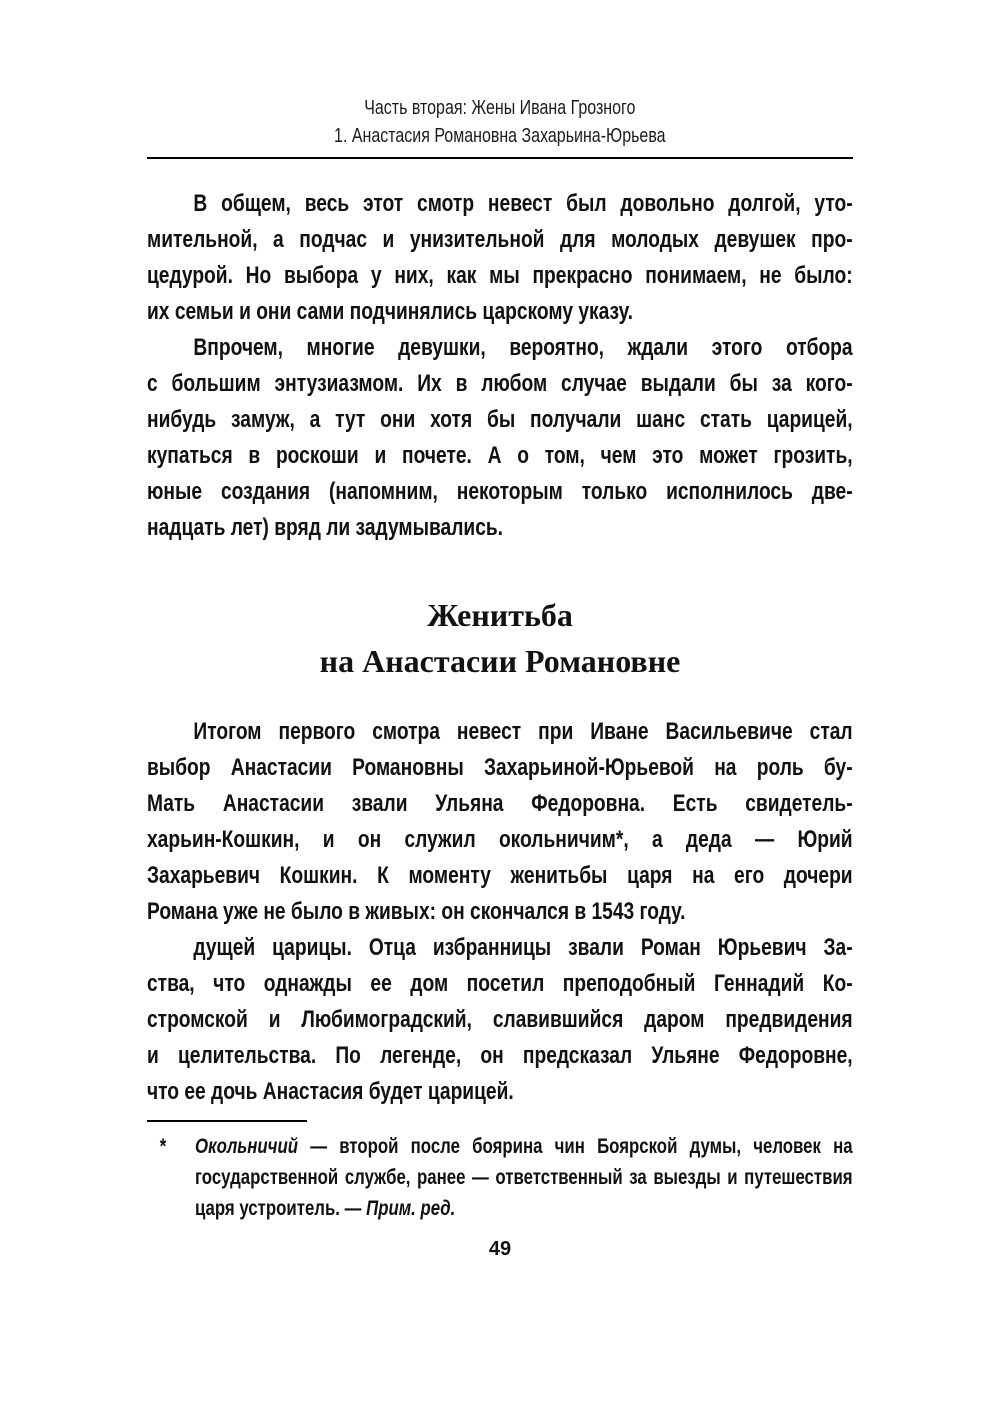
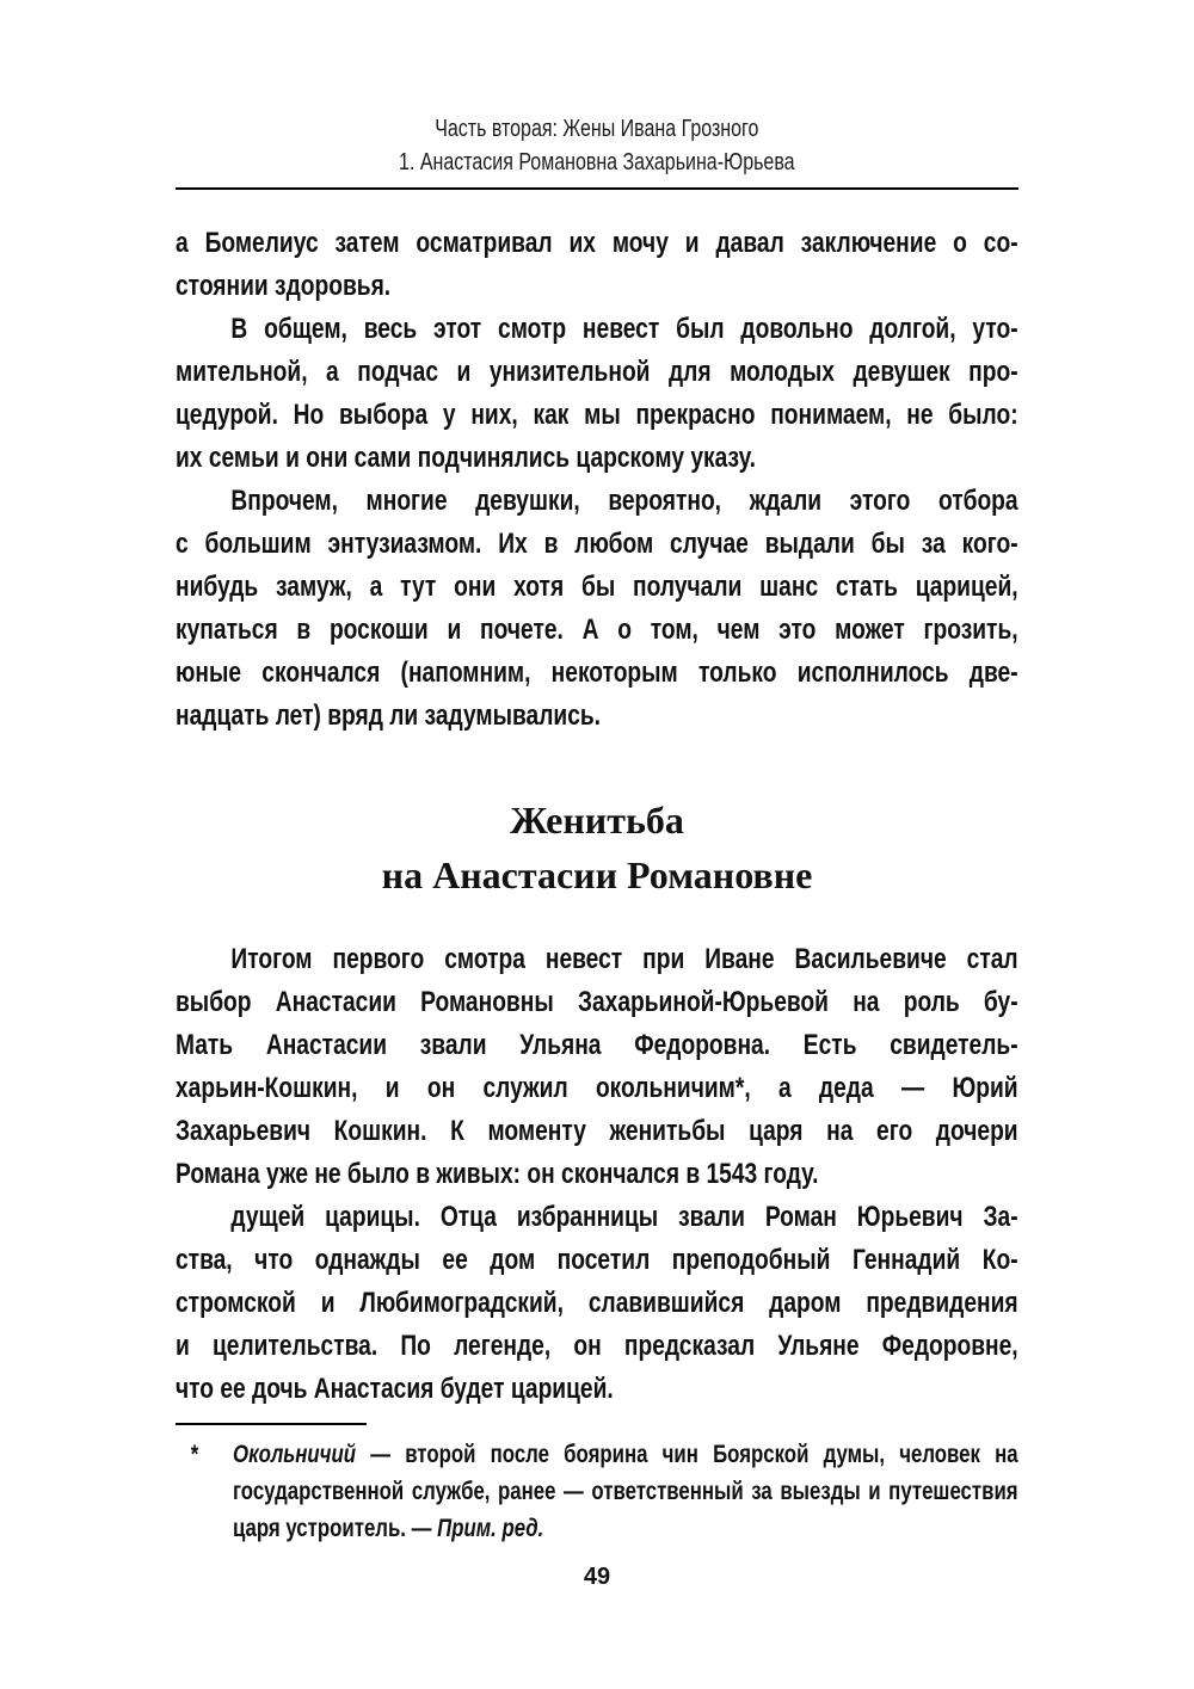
  Часть вторая: Жены Ивана Грозного
  1. Анастасия Романовна Захарьина-Юрьева
+ а Бомелиус затем осматривал их мочу и давал заключение о со-
+ стоянии здоровья.
  В общем, весь этот смотр невест был довольно долгой, уто-
  мительной, а подчас и унизительной для молодых девушек про-
  цедурой. Но выбора у них, как мы прекрасно понимаем, не было:
  их семьи и они сами подчинялись царскому указу.
  Впрочем, многие девушки, вероятно, ждали этого отбора
  с большим энтузиазмом. Их в любом случае выдали бы за кого-
  нибудь замуж, а тут они хотя бы получали шанс стать царицей,
  купаться в роскоши и почете. А о том, чем это может грозить,
- юные создания (напомним, некоторым только исполнилось две-
+ юные скончался (напомним, некоторым только исполнилось две-
  надцать лет) вряд ли задумывались.
  Женитьба
  на Анастасии Романовне
  Итогом первого смотра невест при Иване Васильевиче стал
  выбор Анастасии Романовны Захарьиной-Юрьевой на роль бу-
  Мать Анастасии звали Ульяна Федоровна. Есть свидетель-
  харьин-Кошкин, и он служил окольничим*, а деда — Юрий
  Захарьевич Кошкин. К моменту женитьбы царя на его дочери
  Романа уже не было в живых: он скончался в 1543 году.
  дущей царицы. Отца избранницы звали Роман Юрьевич За-
  ства, что однажды ее дом посетил преподобный Геннадий Ко-
  стромской и Любимоградский, славившийся даром предвидения
  и целительства. По легенде, он предсказал Ульяне Федоровне,
  что ее дочь Анастасия будет царицей.
  *
  Окольничий — второй после боярина чин Боярской думы, человек на государственной службе, ранее — ответственный за выезды и путешествия царя устроитель. — Прим. ред.
  49
